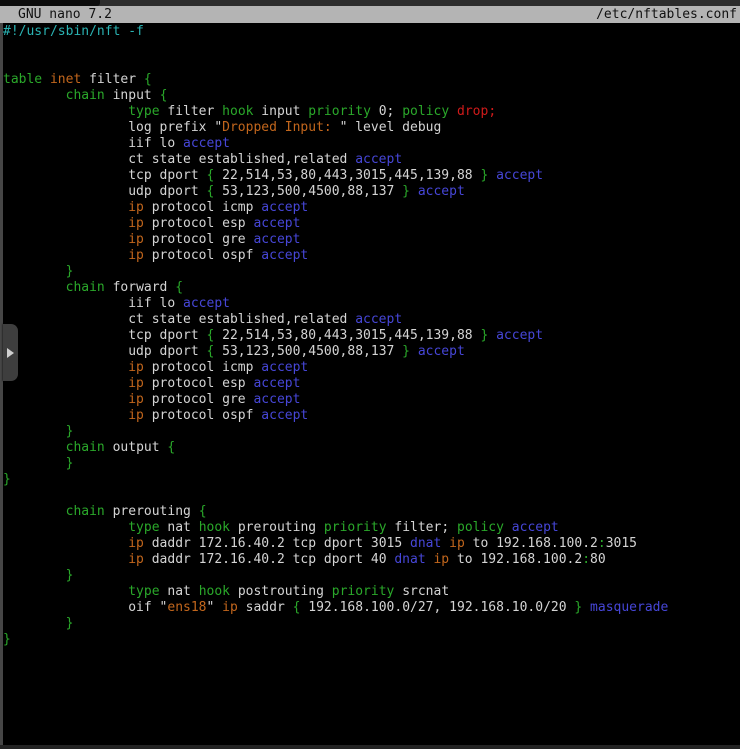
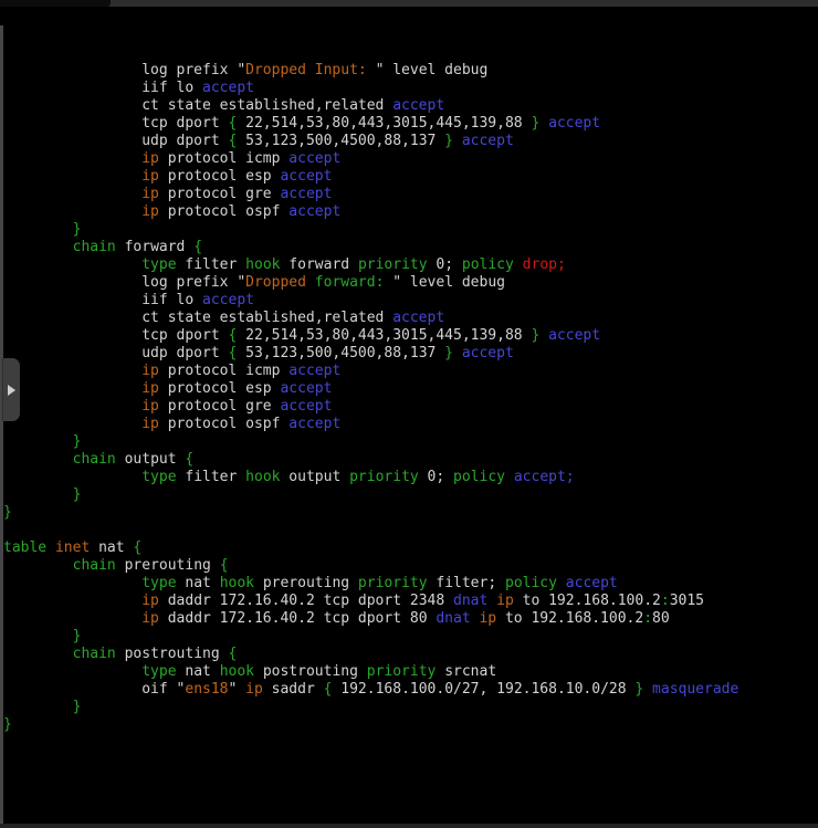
- GNU nano 7.2
- /etc/nftables.conf
- #!/usr/sbin/nft -f
- table inet filter {
- chain input {
- type filter hook input priority 0; policy drop;
  log prefix "Dropped Input: " level debug
  iif lo accept
  ct state established,related accept
  tcp dport { 22,514,53,80,443,3015,445,139,88 } accept
  udp dport { 53,123,500,4500,88,137 } accept
  ip protocol icmp accept
  ip protocol esp accept
  ip protocol gre accept
  ip protocol ospf accept
  }
  chain forward {
+ type filter hook forward priority 0; policy drop;
+ log prefix "Dropped forward: " level debug
  iif lo accept
  ct state established,related accept
  tcp dport { 22,514,53,80,443,3015,445,139,88 } accept
  udp dport { 53,123,500,4500,88,137 } accept
  ip protocol icmp accept
  ip protocol esp accept
  ip protocol gre accept
  ip protocol ospf accept
  }
  chain output {
+ type filter hook output priority 0; policy accept;
  }
  }
+ table inet nat {
  chain prerouting {
  type nat hook prerouting priority filter; policy accept
- ip daddr 172.16.40.2 tcp dport 3015 dnat ip to 192.168.100.2:3015
+ ip daddr 172.16.40.2 tcp dport 2348 dnat ip to 192.168.100.2:3015
- ip daddr 172.16.40.2 tcp dport 40 dnat ip to 192.168.100.2:80
+ ip daddr 172.16.40.2 tcp dport 80 dnat ip to 192.168.100.2:80
  }
+ chain postrouting {
  type nat hook postrouting priority srcnat
- oif "ens18" ip saddr { 192.168.100.0/27, 192.168.10.0/20 } masquerade
+ oif "ens18" ip saddr { 192.168.100.0/27, 192.168.10.0/28 } masquerade
  }
  }
